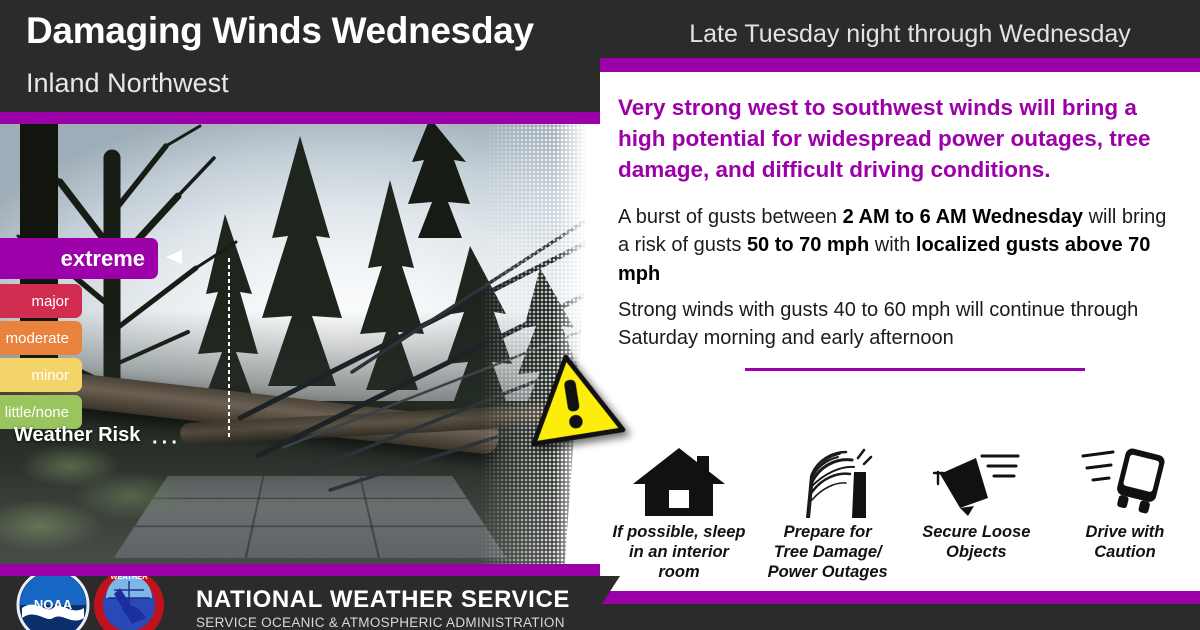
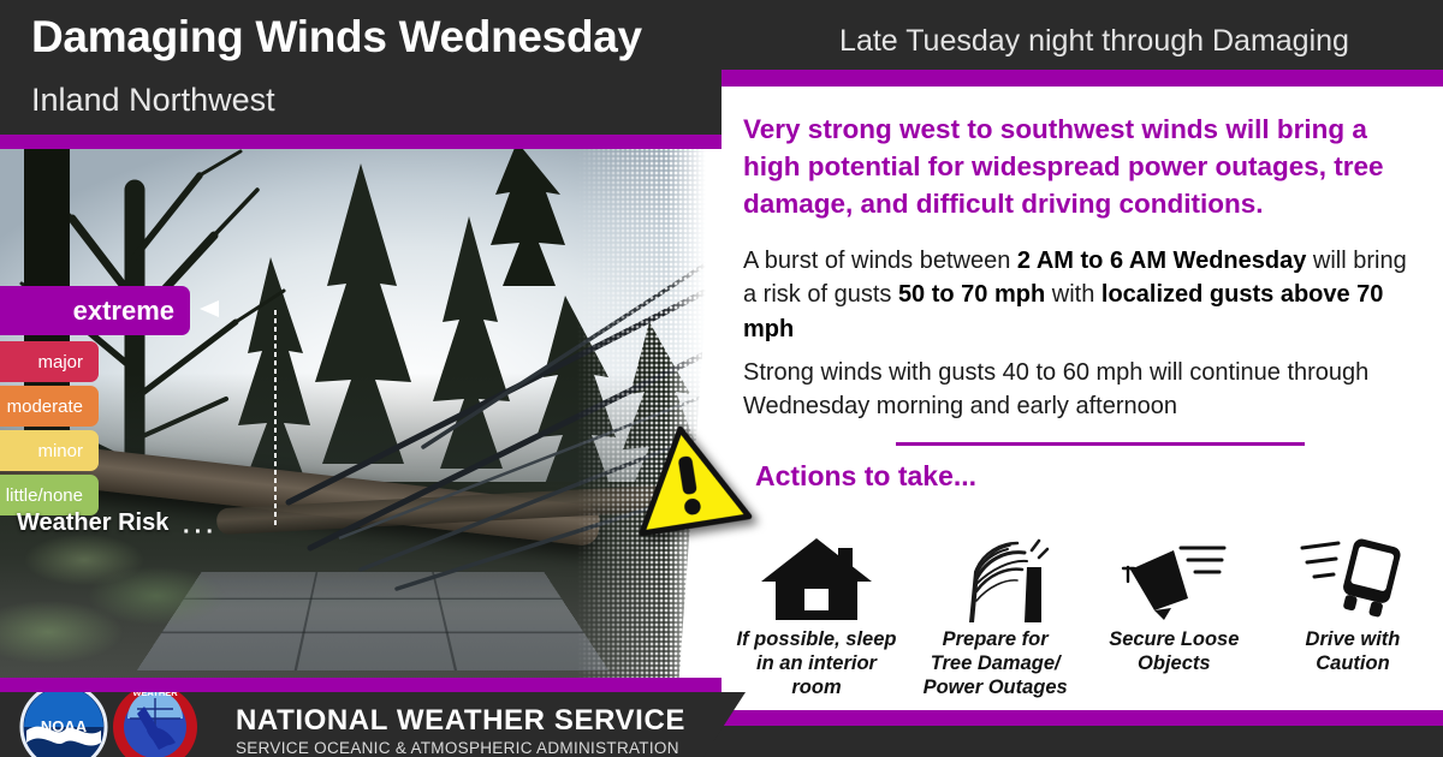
  Damaging Winds Wednesday
  Inland Northwest
- Late Tuesday night through Wednesday
+ Late Tuesday night through Damaging
  Very strong west to southwest winds will bring a high potential for widespread power outages, tree damage, and difficult driving conditions.
- A burst of gusts between 2 AM to 6 AM Wednesday will bring a risk of gusts 50 to 70 mph with localized gusts above 70 mph
+ A burst of winds between 2 AM to 6 AM Wednesday will bring a risk of gusts 50 to 70 mph with localized gusts above 70 mph
- Strong winds with gusts 40 to 60 mph will continue through Saturday morning and early afternoon
+ Strong winds with gusts 40 to 60 mph will continue through Wednesday morning and early afternoon
+ Actions to take...
  If possible, sleep
  in an interior room
  Prepare for
  Tree Damage/
  Power Outages
  Secure Loose
  Objects
  Drive with
  Caution
  extreme
  major
  moderate
  minor
  little/none
  Weather Risk
  ···
  NOAA
  WEATHER
  NATIONAL WEATHER SERVICE
  SERVICE OCEANIC & ATMOSPHERIC ADMINISTRATION
